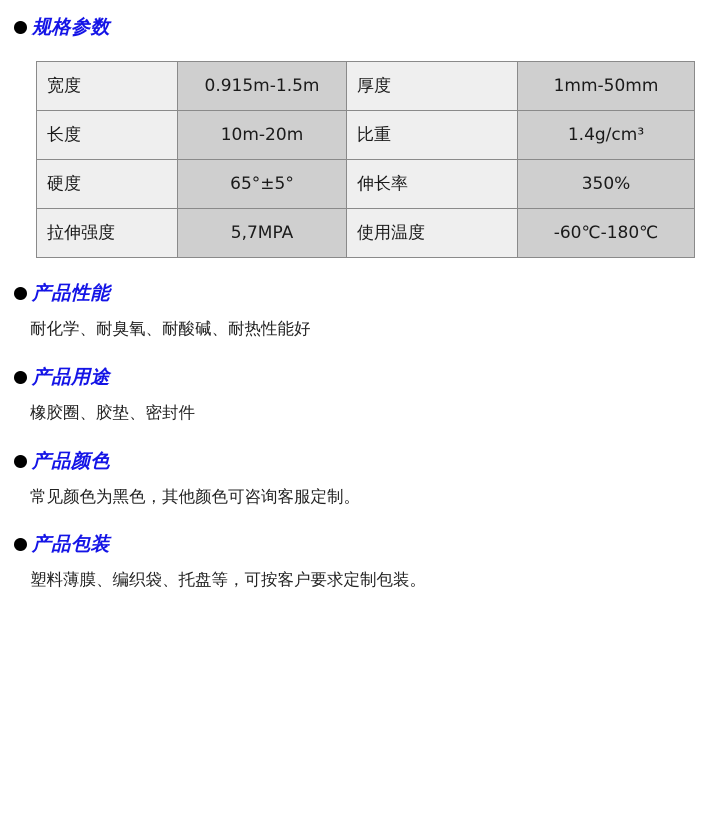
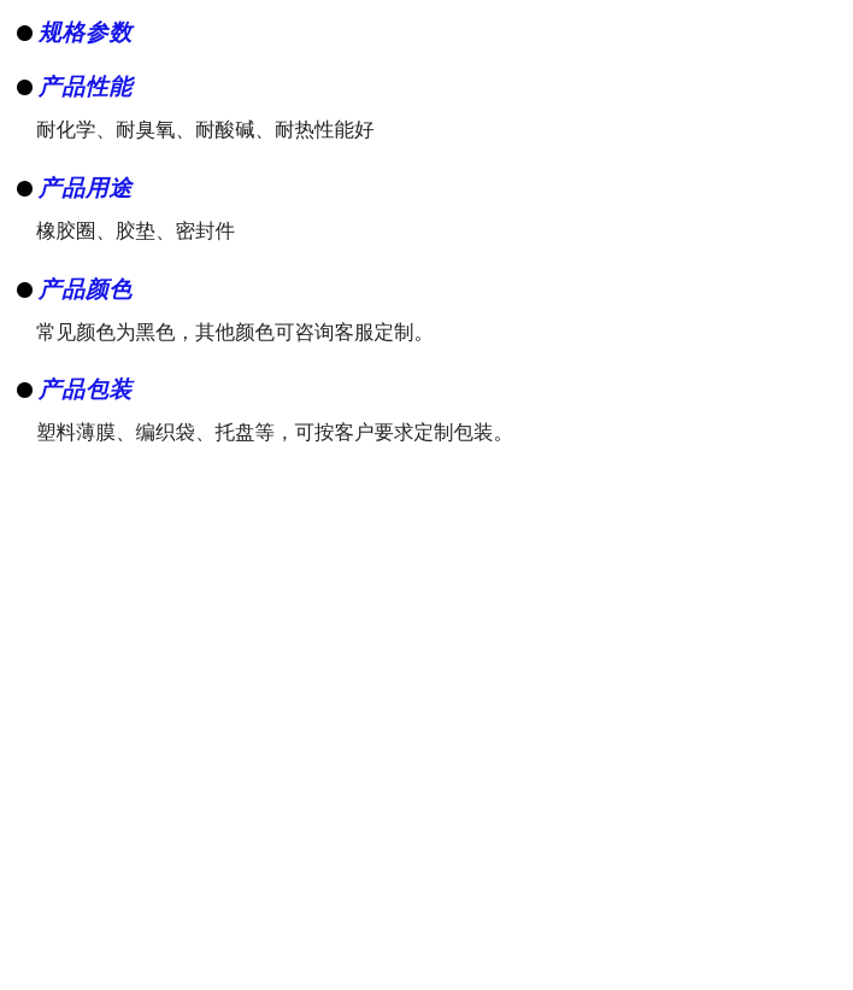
  规格参数
- 宽度	0.915m-1.5m	厚度	1mm-50mm
- 长度	10m-20m	比重	1.4g/cm³
- 硬度	65°±5°	伸长率	350%
- 拉伸强度	5,7MPA	使用温度	-60℃-180℃
  产品性能
  耐化学、耐臭氧、耐酸碱、耐热性能好
  产品用途
  橡胶圈、胶垫、密封件
  产品颜色
  常见颜色为黑色，其他颜色可咨询客服定制。
  产品包装
  塑料薄膜、编织袋、托盘等，可按客户要求定制包装。
